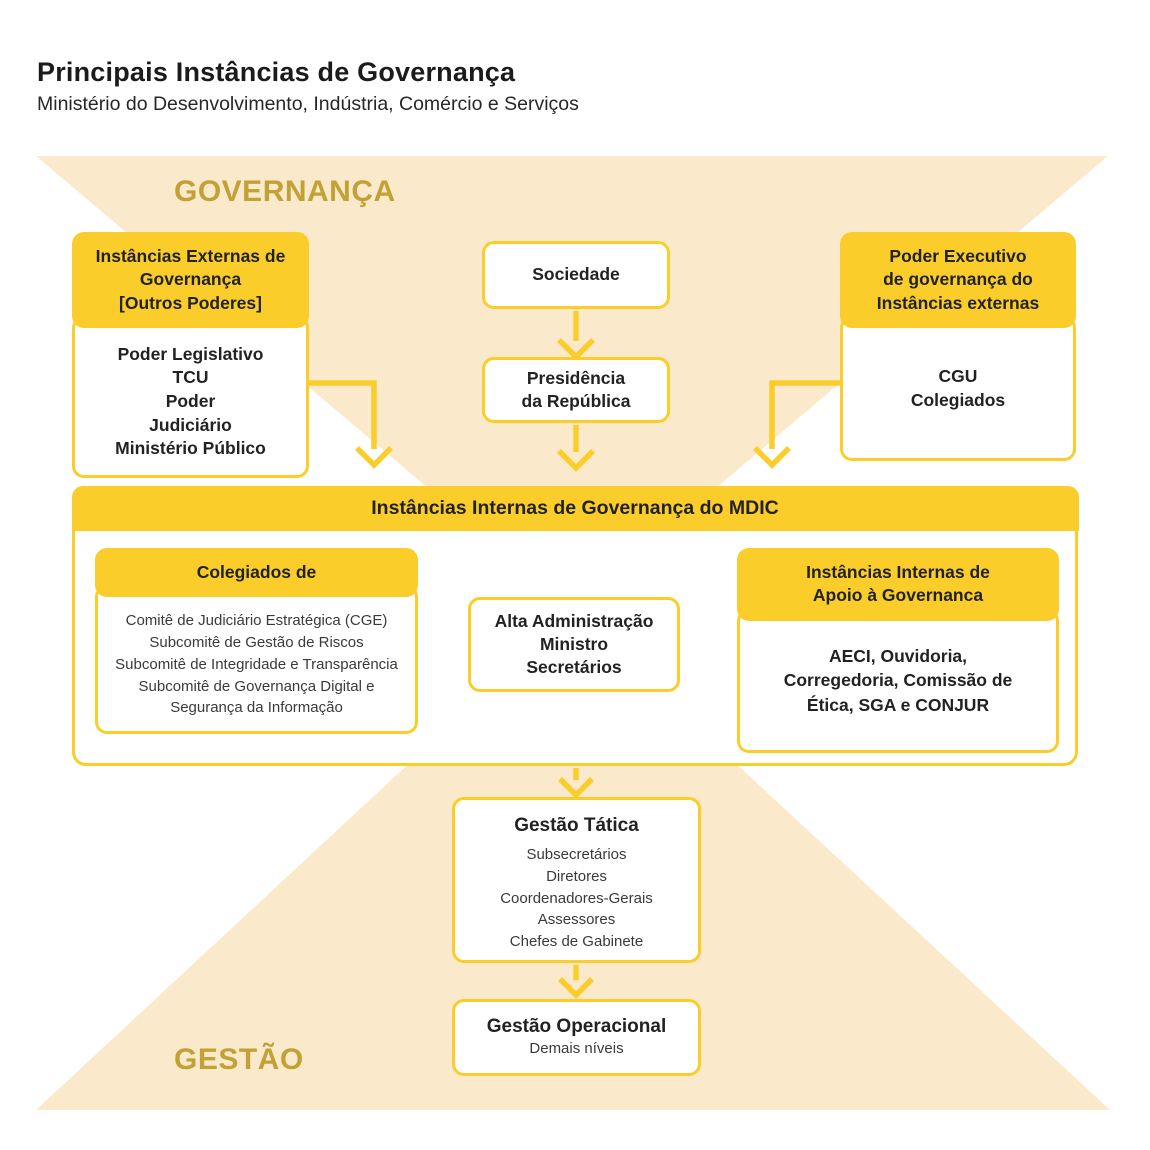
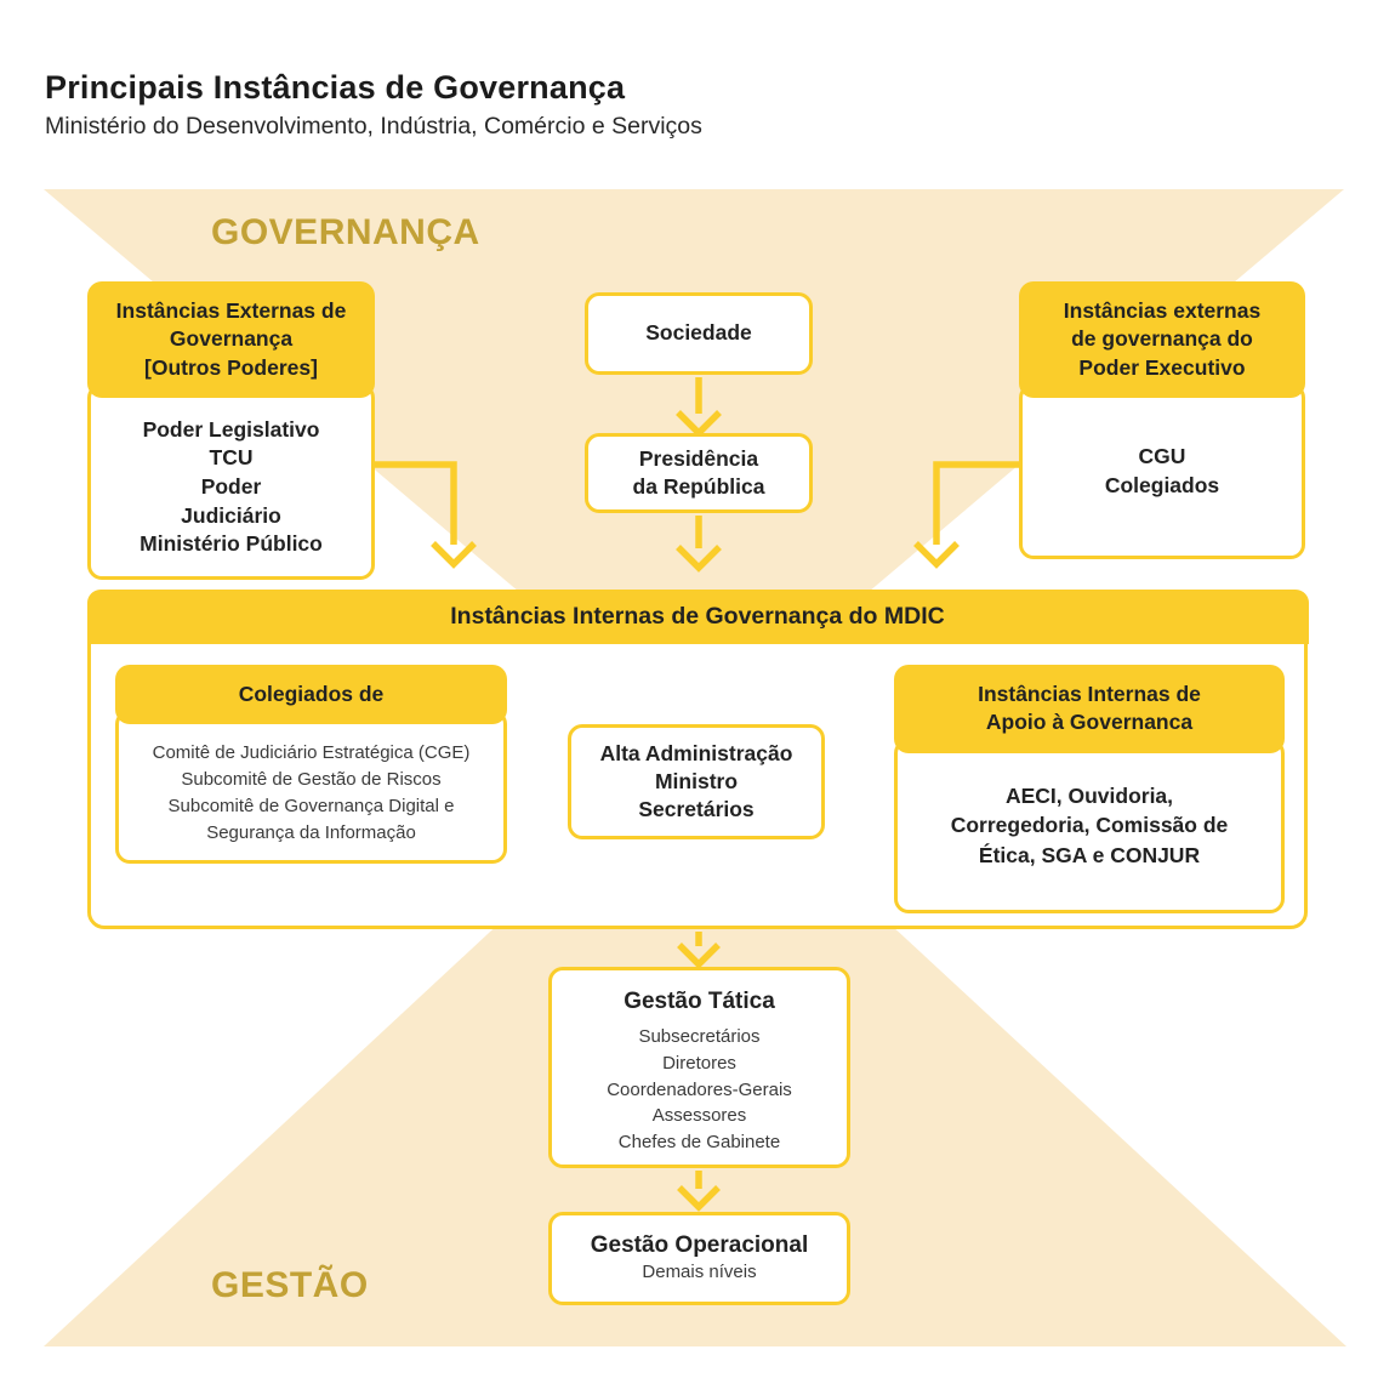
  Principais Instâncias de Governança
  Ministério do Desenvolvimento, Indústria, Comércio e Serviços
  GOVERNANÇA
  GESTÃO
  Instâncias Externas de
  Governança
  [Outros Poderes]
  Poder Legislativo
  TCU
  Poder
  Judiciário
  Ministério Público
  Sociedade
  Presidência
  da República
- Poder Executivo
+ Instâncias externas
  de governança do
- Instâncias externas
+ Poder Executivo
  CGU
  Colegiados
  Instâncias Internas de Governança do MDIC
  Colegiados de
  Comitê de Judiciário Estratégica (CGE)
  Subcomitê de Gestão de Riscos
- Subcomitê de Integridade e Transparência
  Subcomitê de Governança Digital e Segurança da Informação
  Alta Administração
  Ministro
  Secretários
  Instâncias Internas de
  Apoio à Governanca
  AECI, Ouvidoria,
  Corregedoria, Comissão de
  Ética, SGA e CONJUR
  Gestão Tática
  Subsecretários
  Diretores
  Coordenadores-Gerais
  Assessores
  Chefes de Gabinete
  Gestão Operacional
  Demais níveis
